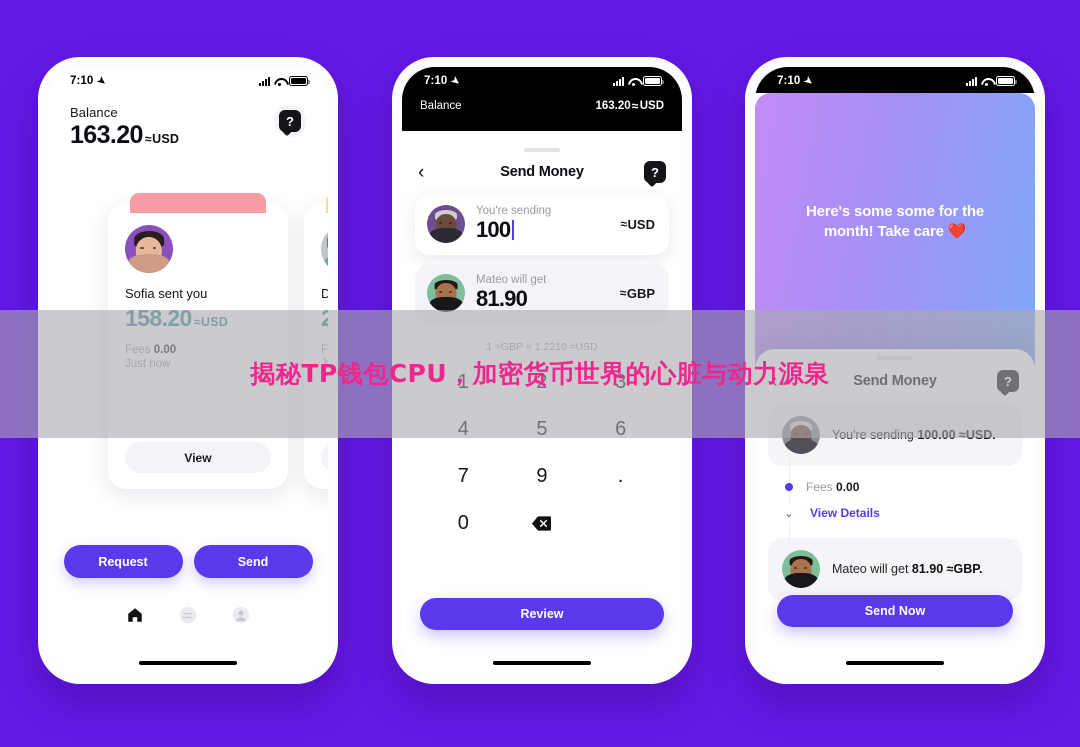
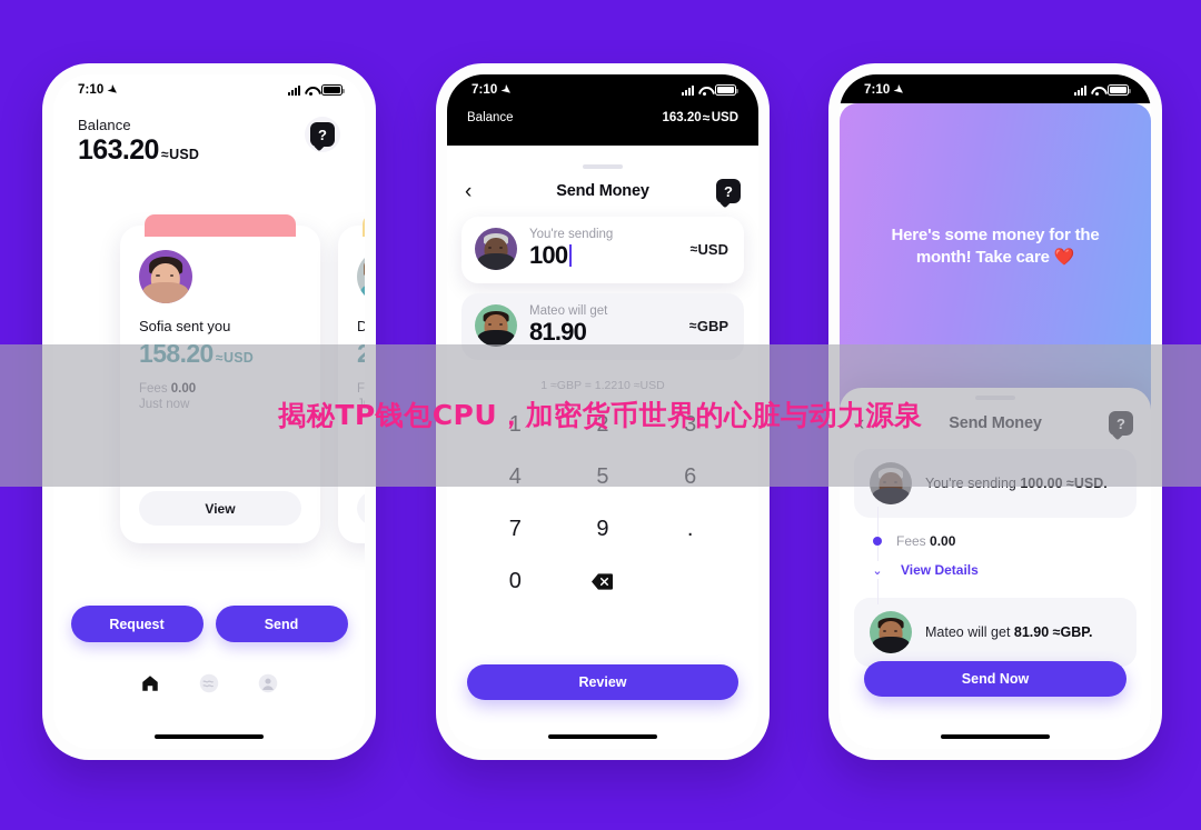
  7:10
  Balance
  163.20
  ≈
  USD
  ?
  Sofia sent you
  158.20
  ≈
  USD
  Fees 0.00
  Just now
  View
  Request
  Send
  7:10
  Balance
  163.20
  ≈
  USD
  ‹
  Send Money
  ?
  You're sending
  100
  ≈
  USD
  Mateo will get
  81.90
  ≈
  GBP
  1 ≈GBP = 1.2210 ≈USD
  1
  2
  3
  4
  5
  6
  7
  9
  .
  0
  Review
  7:10
- Here's some some for the month! Take care ❤️
+ Here's some money for the month! Take care ❤️
  ‹
  Send Money
  ?
  You're sending 100.00 ≈USD.
  Fees 0.00
  ⌄
  View Details
  Mateo will get 81.90 ≈GBP.
  Send Now
  揭秘TP钱包CPU，加密货币世界的心脏与动力源泉
